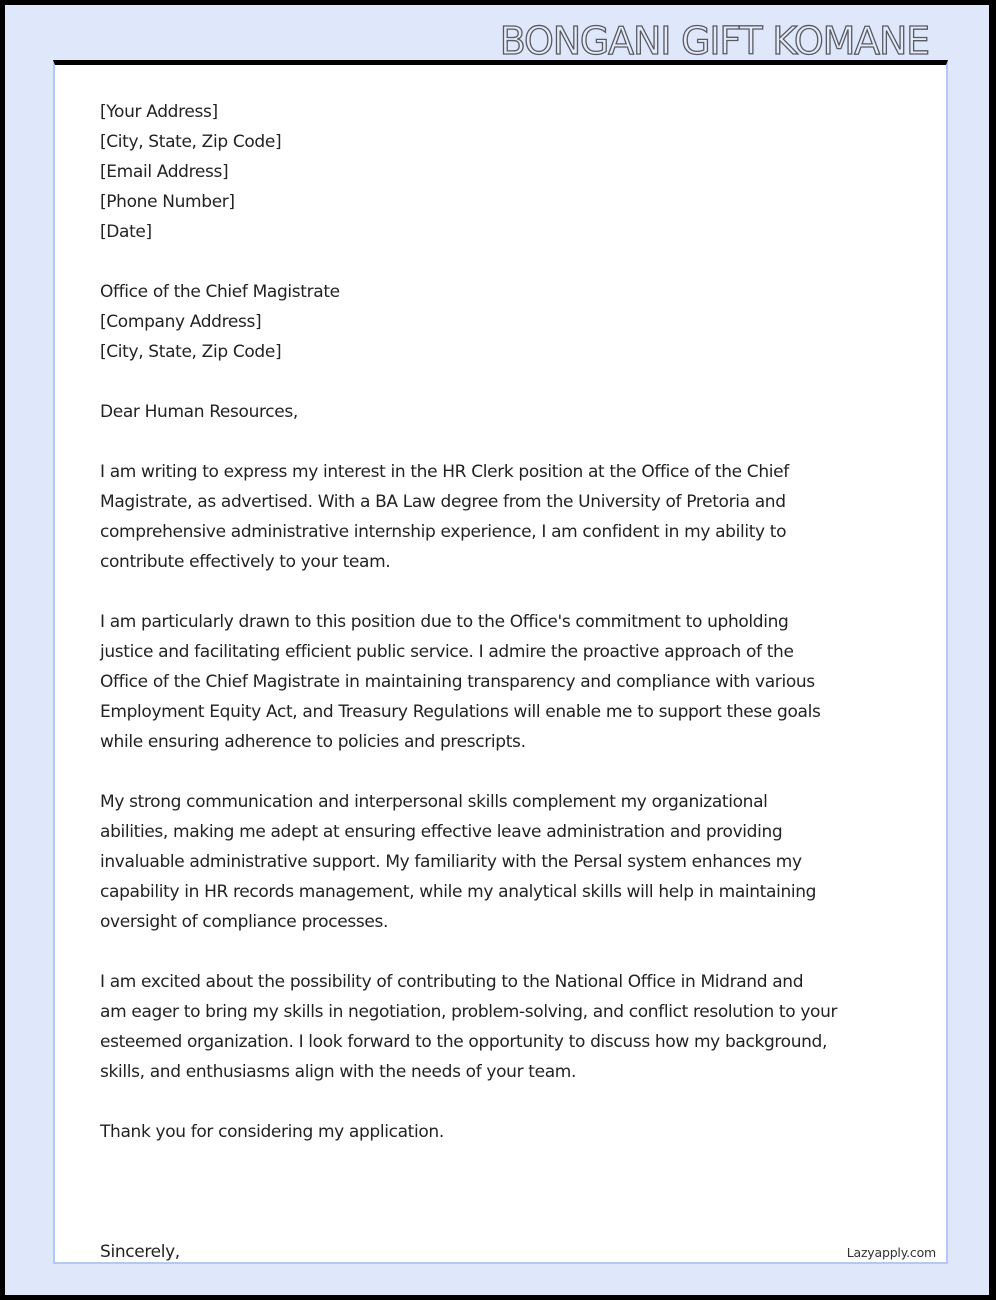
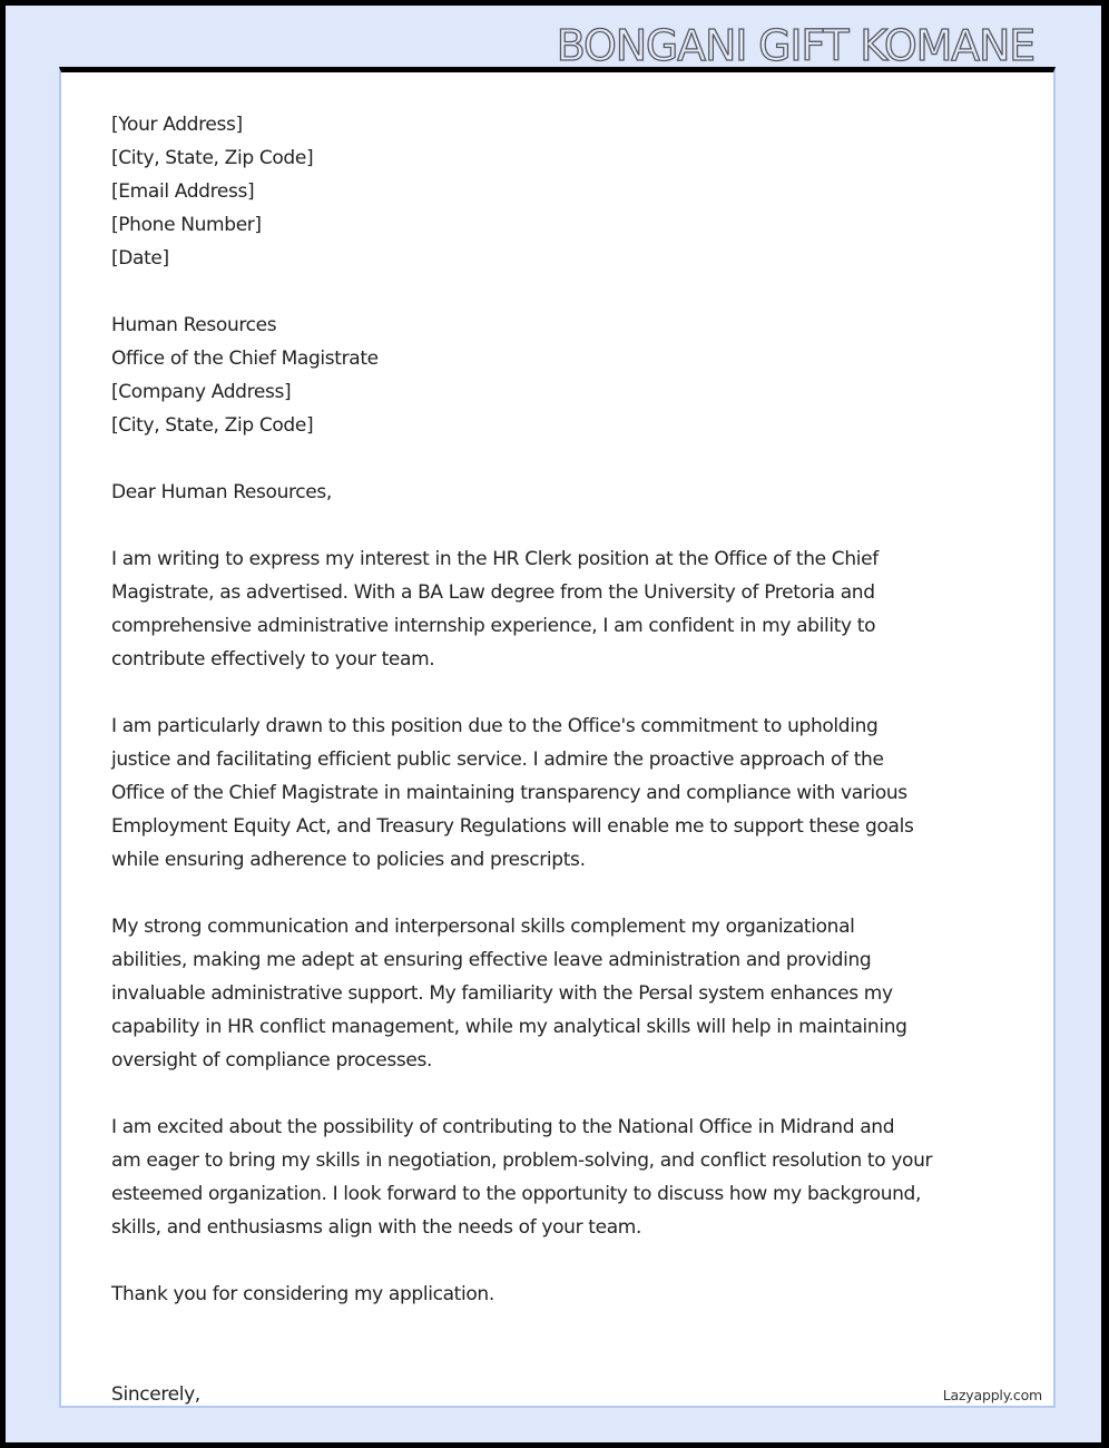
  BONGANI GIFT KOMANE
  [Your Address]
  [City, State, Zip Code]
  [Email Address]
  [Phone Number]
  [Date]
+ Human Resources
  Office of the Chief Magistrate
  [Company Address]
  [City, State, Zip Code]
  Dear Human Resources,
  I am writing to express my interest in the HR Clerk position at the Office of the Chief
  Magistrate, as advertised. With a BA Law degree from the University of Pretoria and
  comprehensive administrative internship experience, I am confident in my ability to
  contribute effectively to your team.
  I am particularly drawn to this position due to the Office's commitment to upholding
  justice and facilitating efficient public service. I admire the proactive approach of the
  Office of the Chief Magistrate in maintaining transparency and compliance with various
  Employment Equity Act, and Treasury Regulations will enable me to support these goals
  while ensuring adherence to policies and prescripts.
  My strong communication and interpersonal skills complement my organizational
  abilities, making me adept at ensuring effective leave administration and providing
  invaluable administrative support. My familiarity with the Persal system enhances my
- capability in HR records management, while my analytical skills will help in maintaining
+ capability in HR conflict management, while my analytical skills will help in maintaining
  oversight of compliance processes.
  I am excited about the possibility of contributing to the National Office in Midrand and
  am eager to bring my skills in negotiation, problem-solving, and conflict resolution to your
  esteemed organization. I look forward to the opportunity to discuss how my background,
  skills, and enthusiasms align with the needs of your team.
  Thank you for considering my application.
  Sincerely,
  Lazyapply.com
